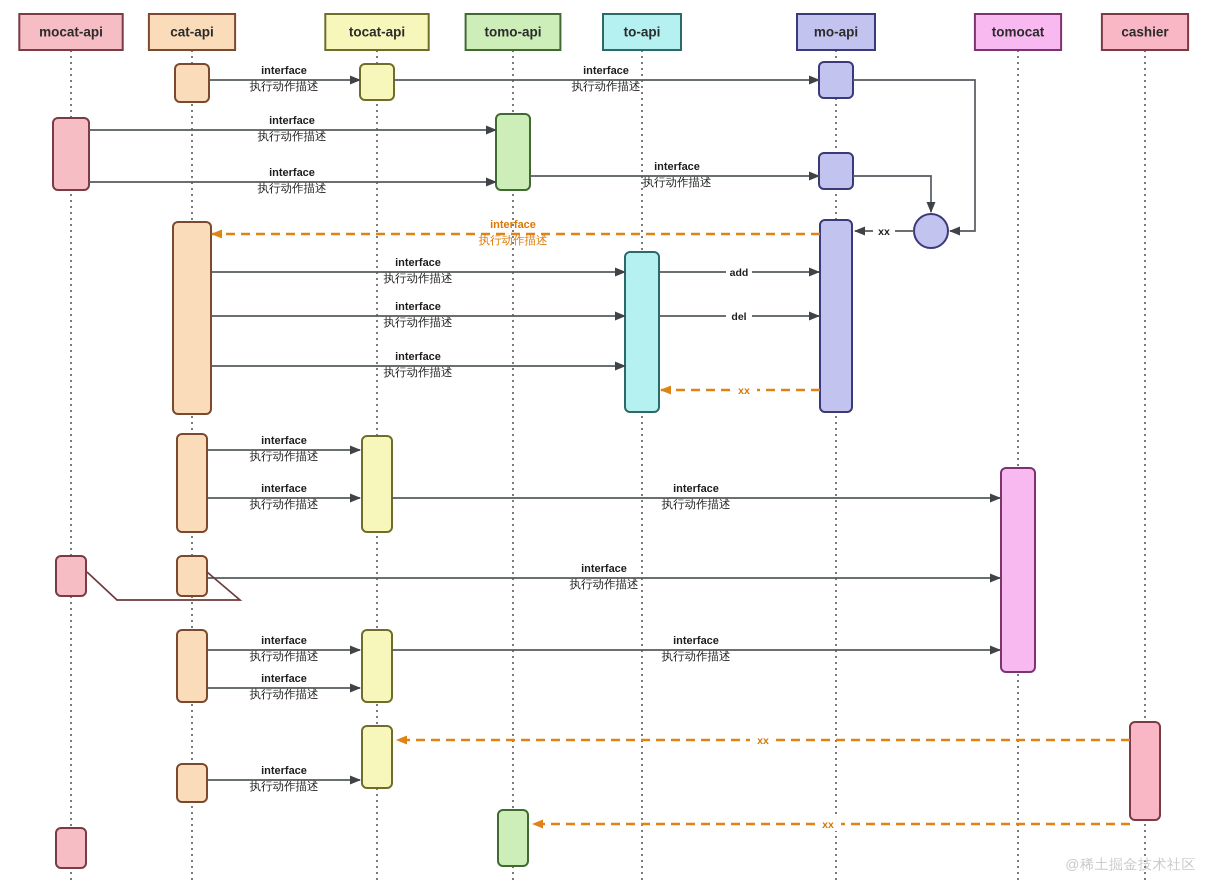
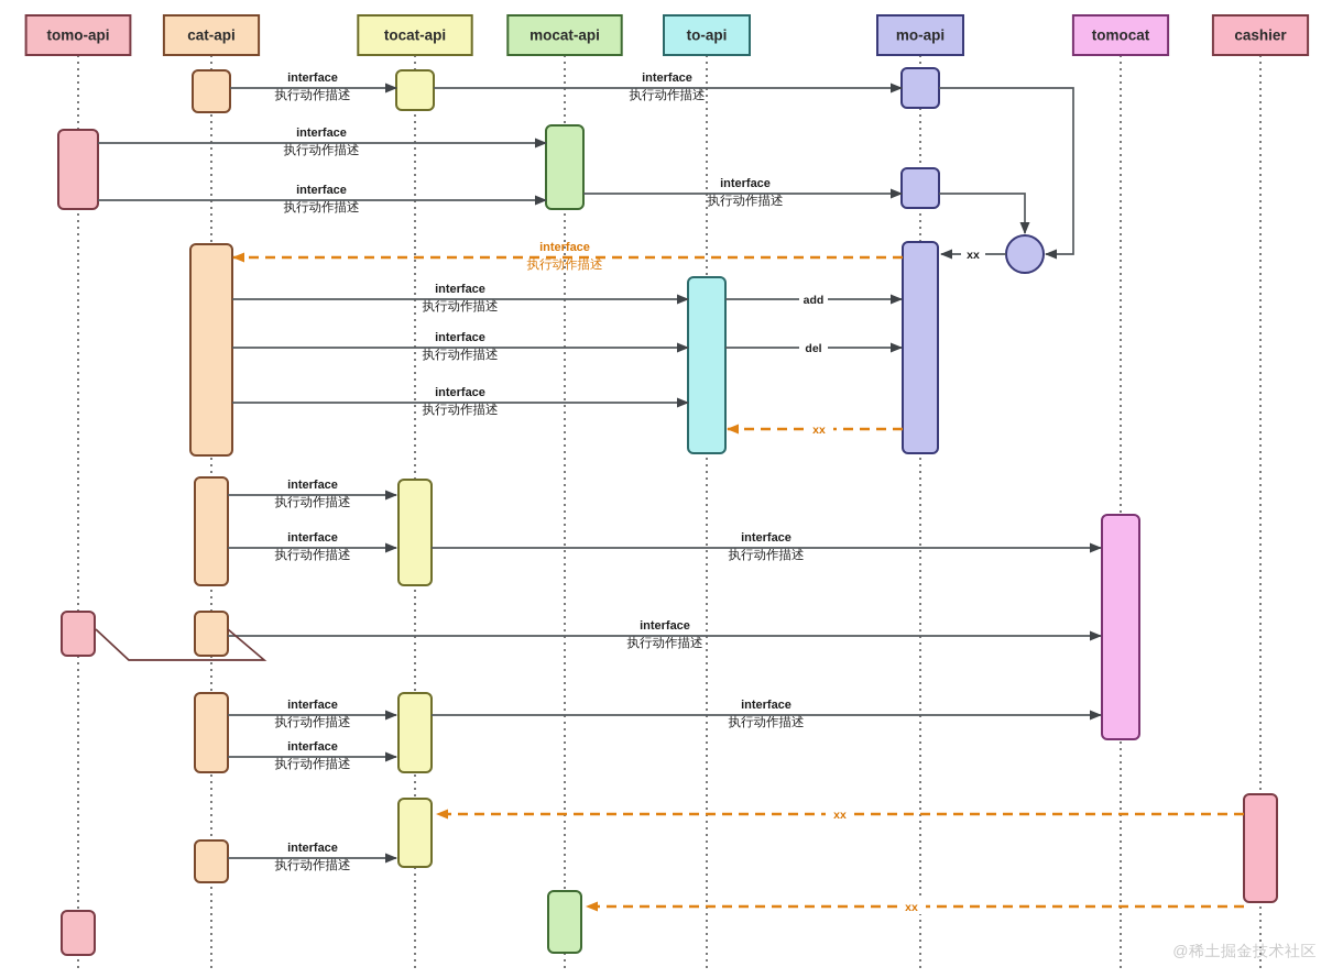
  interface
  执行动作描述
  interface
  执行动作描述
  interface
  执行动作描述
  interface
  执行动作描述
  interface
  执行动作描述
  interface
  执行动作描述
  interface
  执行动作描述
  add
  interface
  执行动作描述
  del
  interface
  执行动作描述
  xx
  interface
  执行动作描述
  interface
  执行动作描述
  interface
  执行动作描述
  interface
  执行动作描述
  interface
  执行动作描述
  interface
  执行动作描述
  interface
  执行动作描述
  xx
  interface
  执行动作描述
  xx
  xx
- mocat-api
+ tomo-api
  cat-api
  tocat-api
- tomo-api
+ mocat-api
  to-api
  mo-api
  tomocat
  cashier
  @稀土掘金技术社区
